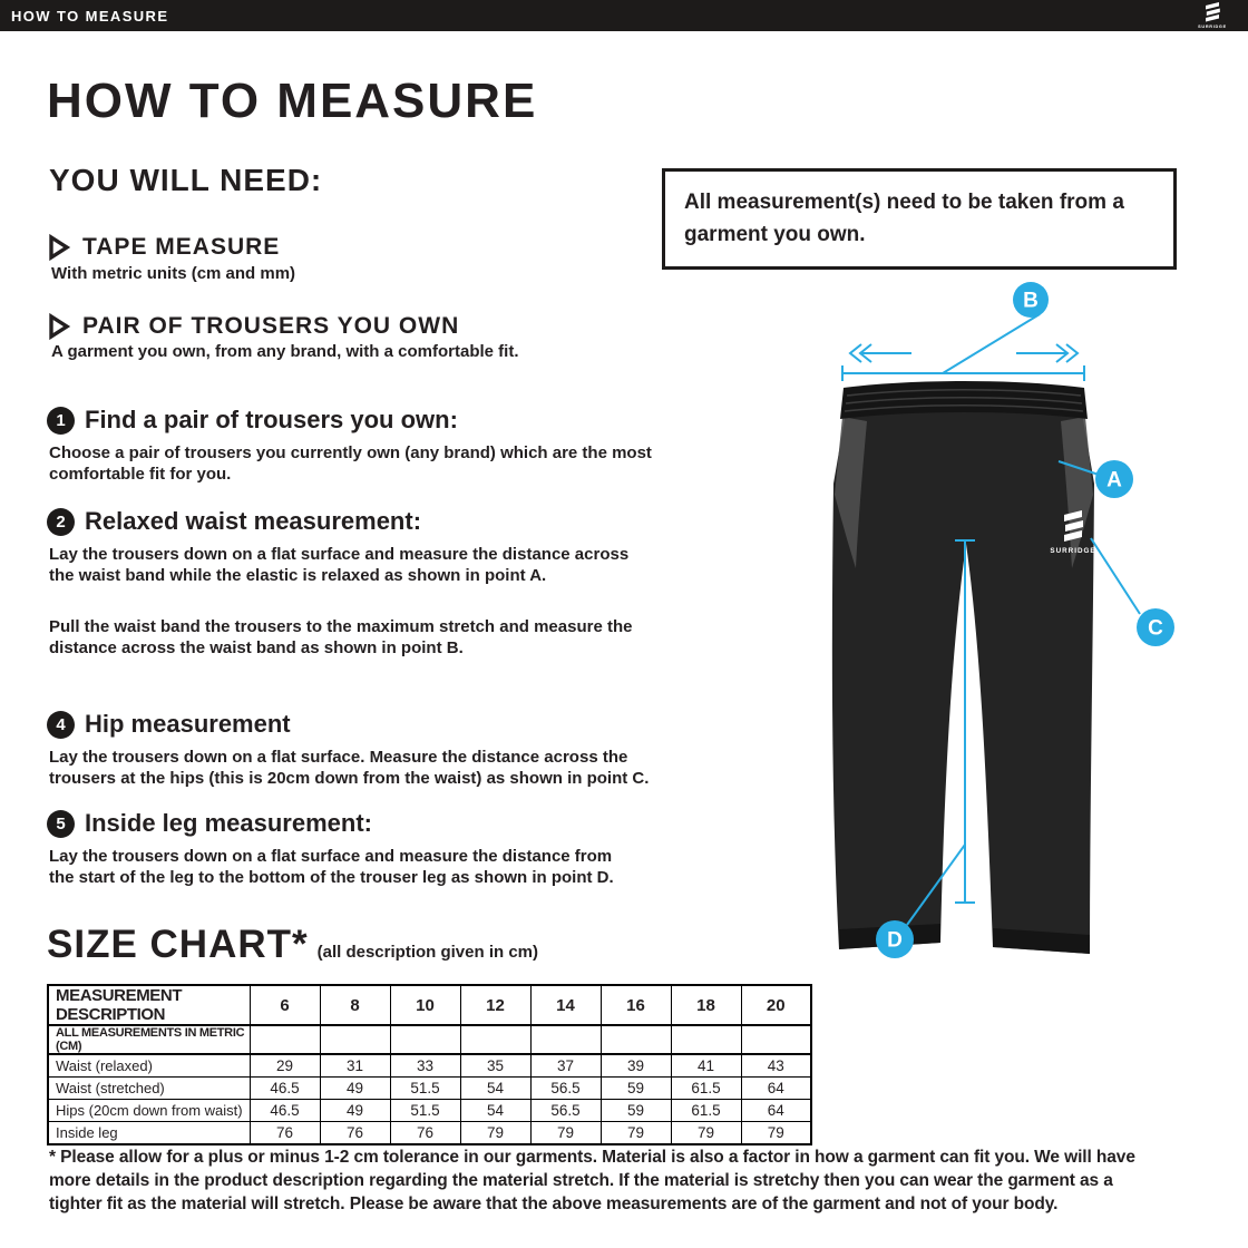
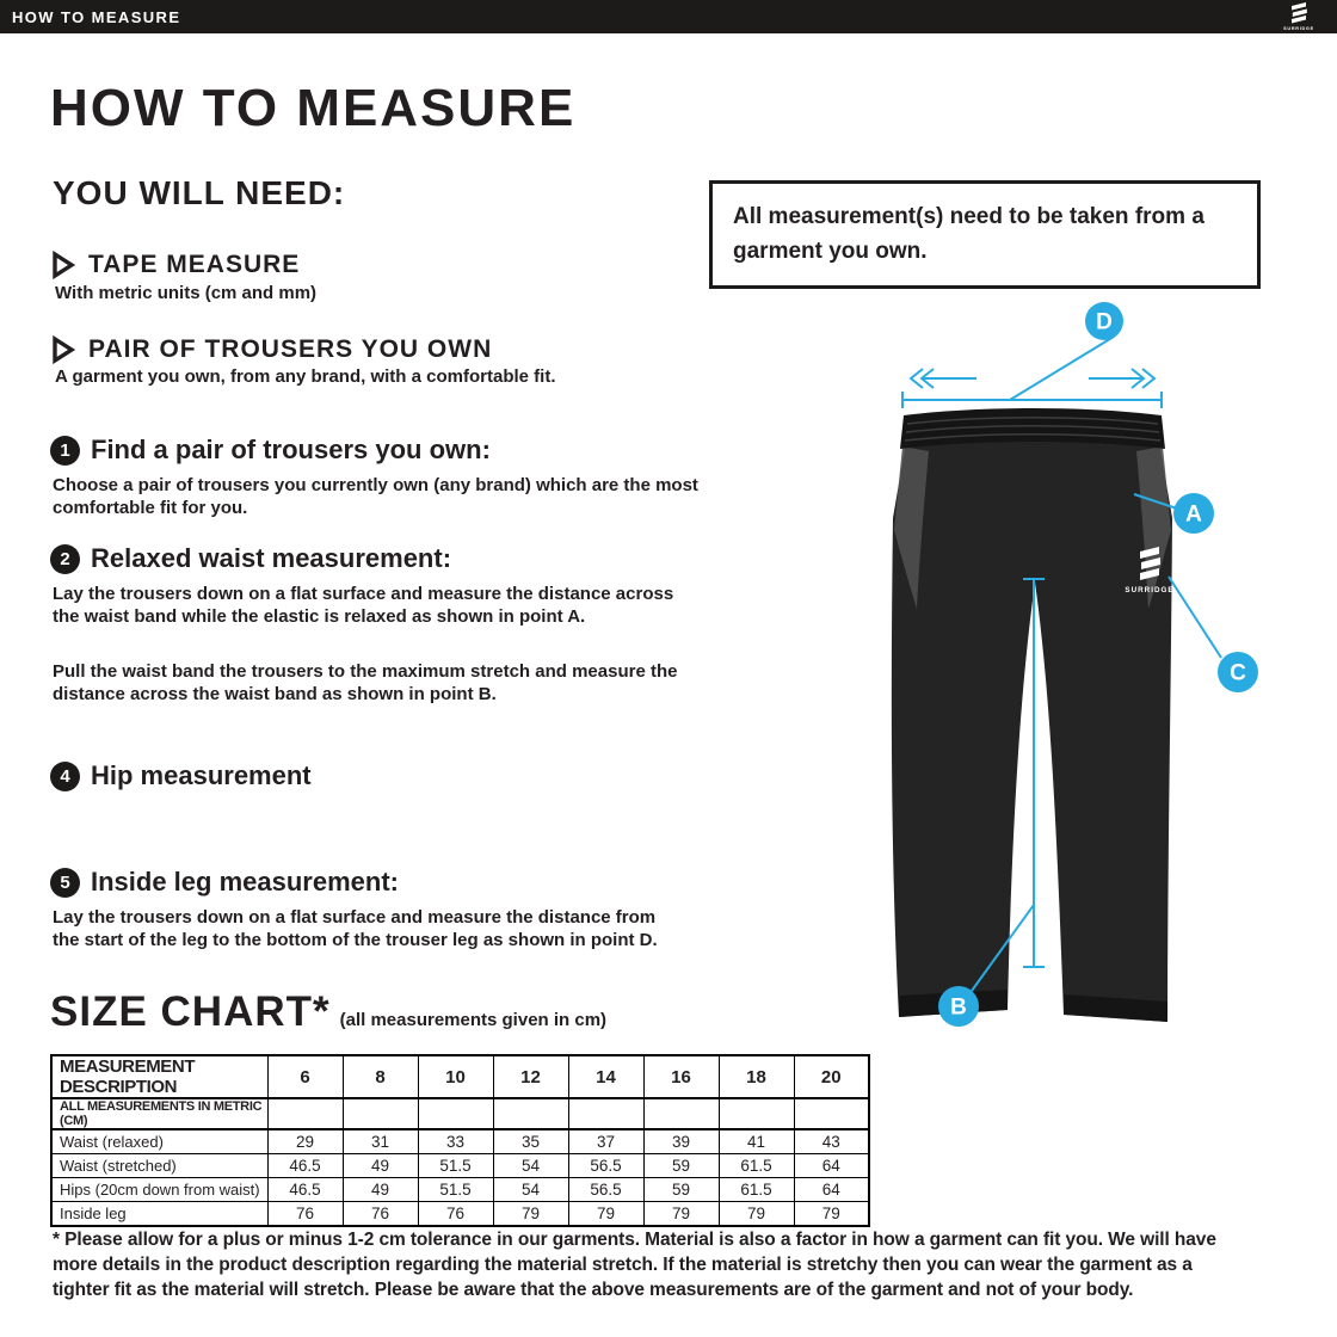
  HOW TO MEASURE
  HOW TO MEASURE
  YOU WILL NEED:
  TAPE MEASURE
  With metric units (cm and mm)
  PAIR OF TROUSERS YOU OWN
  A garment you own, from any brand, with a comfortable fit.
  1
  Find a pair of trousers you own:
  Choose a pair of trousers you currently own (any brand) which are the most
  comfortable fit for you.
  2
  Relaxed waist measurement:
  Lay the trousers down on a flat surface and measure the distance across
  the waist band while the elastic is relaxed as shown in point A.
  Pull the waist band the trousers to the maximum stretch and measure the
  distance across the waist band as shown in point B.
  4
  Hip measurement
- Lay the trousers down on a flat surface. Measure the distance across the
- trousers at the hips (this is 20cm down from the waist) as shown in point C.
  5
  Inside leg measurement:
  Lay the trousers down on a flat surface and measure the distance from
  the start of the leg to the bottom of the trouser leg as shown in point D.
  All measurement(s) need to be taken from a
  garment you own.
- B
+ D
  A
  C
- D
+ B
  SIZE CHART*
- (all description given in cm)
+ (all measurements given in cm)
  MEASUREMENT DESCRIPTION	6	8	10	12	14	16	18	20
  ALL MEASUREMENTS IN METRIC (CM)
  Waist (relaxed)	29	31	33	35	37	39	41	43
  Waist (stretched)	46.5	49	51.5	54	56.5	59	61.5	64
  Hips (20cm down from waist)	46.5	49	51.5	54	56.5	59	61.5	64
  Inside leg	76	76	76	79	79	79	79	79
  * Please allow for a plus or minus 1-2 cm tolerance in our garments. Material is also a factor in how a garment can fit you. We will have
  more details in the product description regarding the material stretch. If the material is stretchy then you can wear the garment as a
  tighter fit as the material will stretch. Please be aware that the above measurements are of the garment and not of your body.
